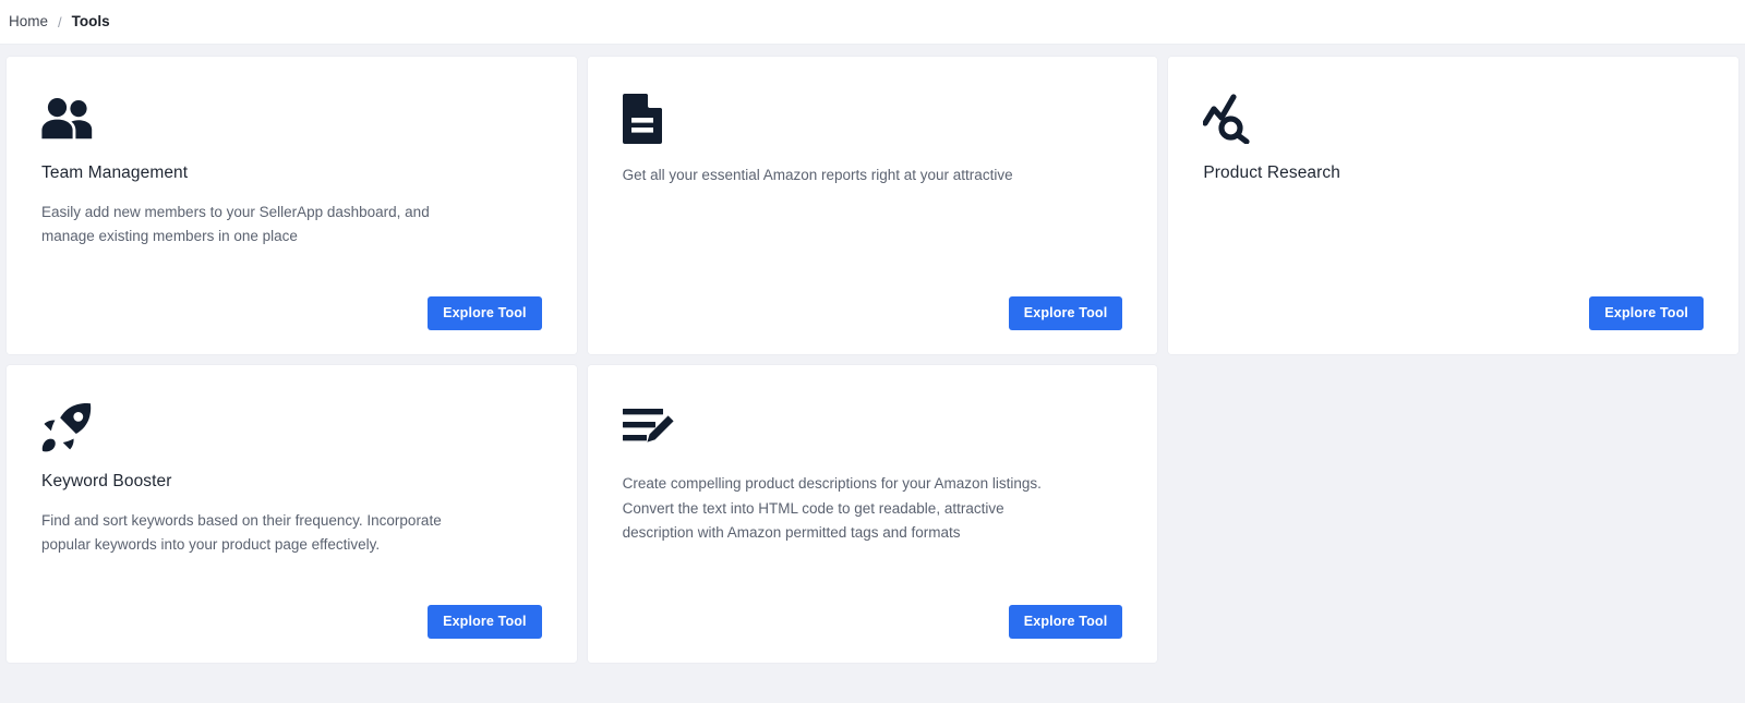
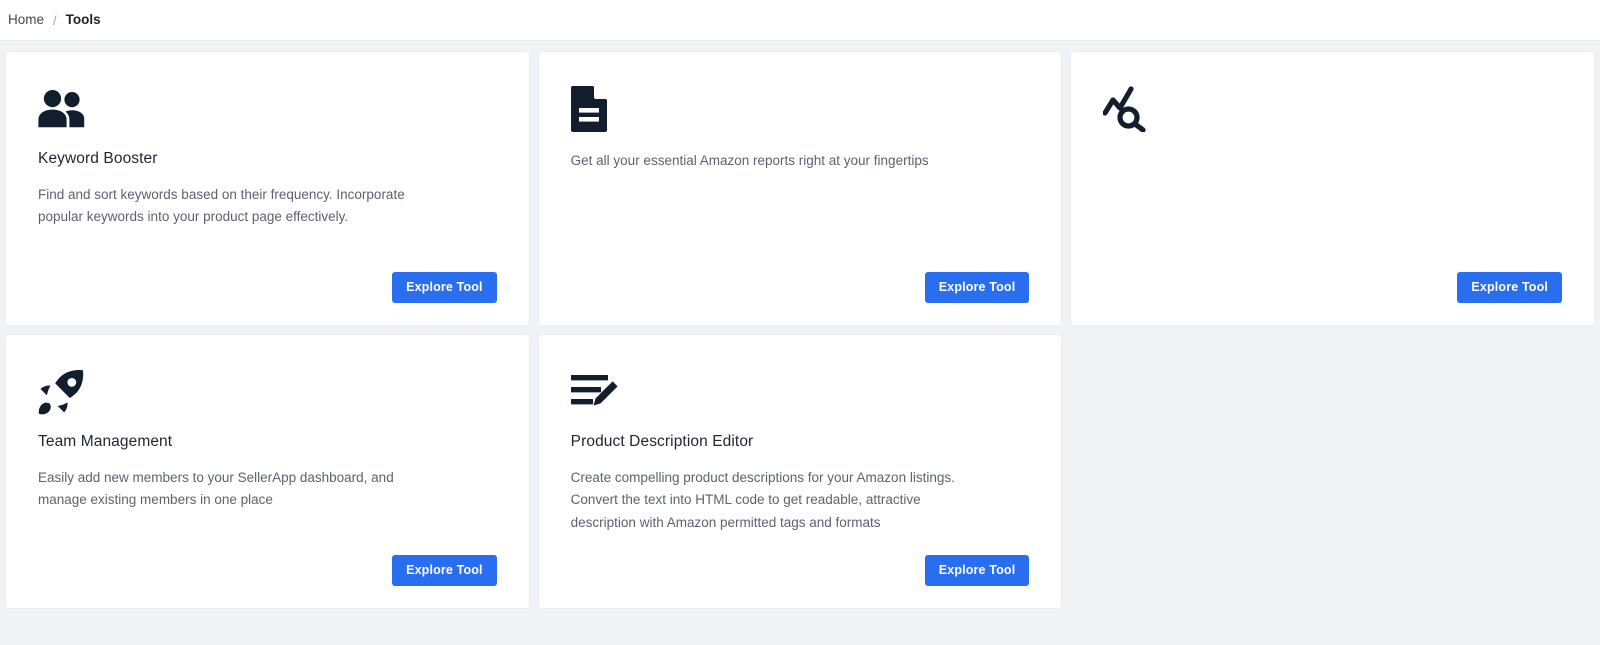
  Home
  /
  Tools
- Team Management
+ Keyword Booster
- Easily add new members to your SellerApp dashboard, and manage existing members in one place
+ Find and sort keywords based on their frequency. Incorporate popular keywords into your product page effectively.
  Explore Tool
- Get all your essential Amazon reports right at your attractive
+ Get all your essential Amazon reports right at your fingertips
  Explore Tool
- Product Research
  Explore Tool
- Keyword Booster
+ Team Management
- Find and sort keywords based on their frequency. Incorporate popular keywords into your product page effectively.
+ Easily add new members to your SellerApp dashboard, and manage existing members in one place
  Explore Tool
+ Product Description Editor
  Create compelling product descriptions for your Amazon listings. Convert the text into HTML code to get readable, attractive description with Amazon permitted tags and formats
  Explore Tool
